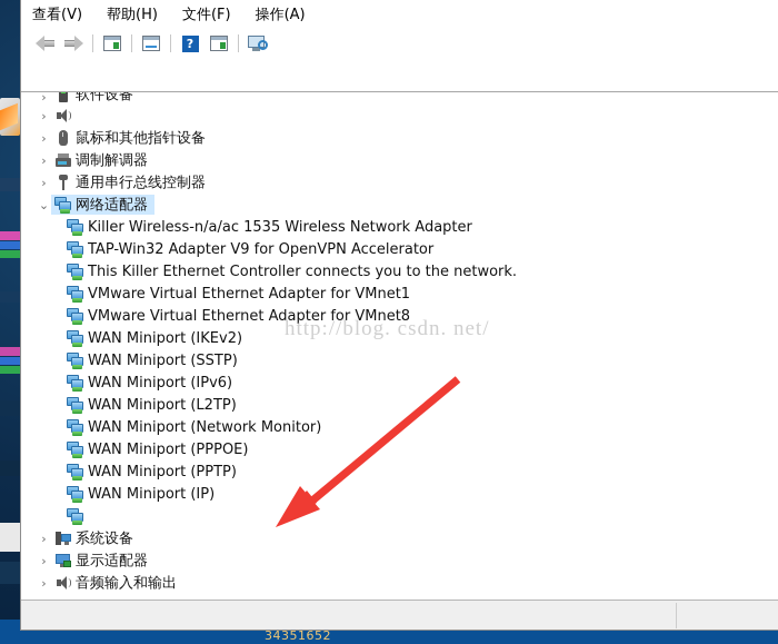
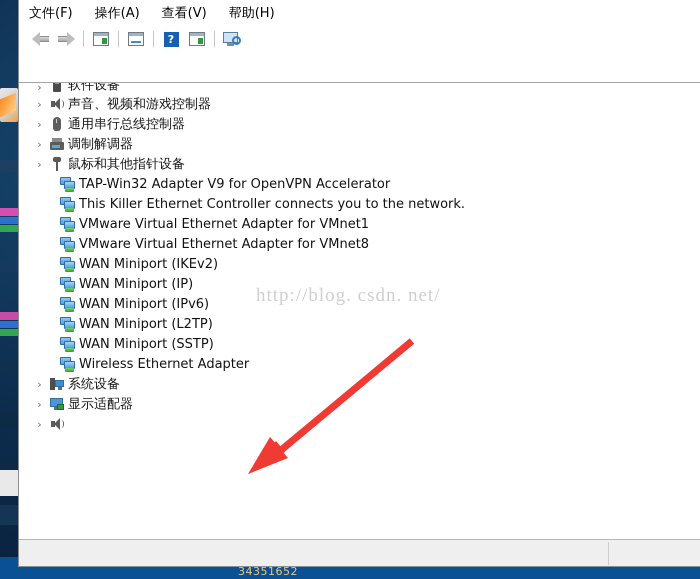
  34351652
- 查看(V)
+ 文件(F)
- 帮助(H)
+ 操作(A)
- 文件(F)
+ 查看(V)
- 操作(A)
+ 帮助(H)
  ?
  ›
  软件设备
  ›
+ 声音、视频和游戏控制器
  ›
- 鼠标和其他指针设备
+ 通用串行总线控制器
  ›
  调制解调器
  ›
- 通用串行总线控制器
+ 鼠标和其他指针设备
- ⌄
- 网络适配器
- Killer Wireless-n/a/ac 1535 Wireless Network Adapter
  TAP-Win32 Adapter V9 for OpenVPN Accelerator
  This Killer Ethernet Controller connects you to the network.
  VMware Virtual Ethernet Adapter for VMnet1
  VMware Virtual Ethernet Adapter for VMnet8
  WAN Miniport (IKEv2)
- WAN Miniport (SSTP)
+ WAN Miniport (IP)
  WAN Miniport (IPv6)
  WAN Miniport (L2TP)
- WAN Miniport (Network Monitor)
- WAN Miniport (PPPOE)
- WAN Miniport (PPTP)
- WAN Miniport (IP)
+ WAN Miniport (SSTP)
+ Wireless Ethernet Adapter
  ›
  系统设备
  ›
  显示适配器
  ›
- 音频输入和输出
  http://blog. csdn. net/
